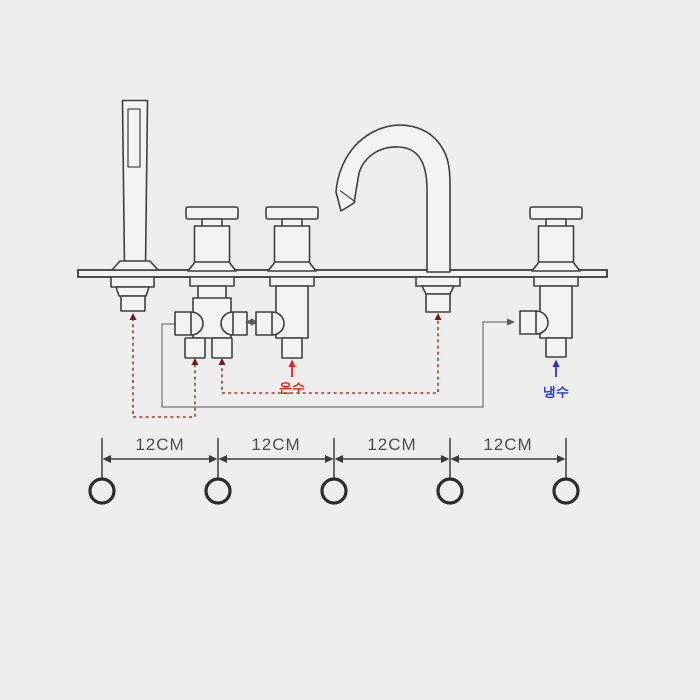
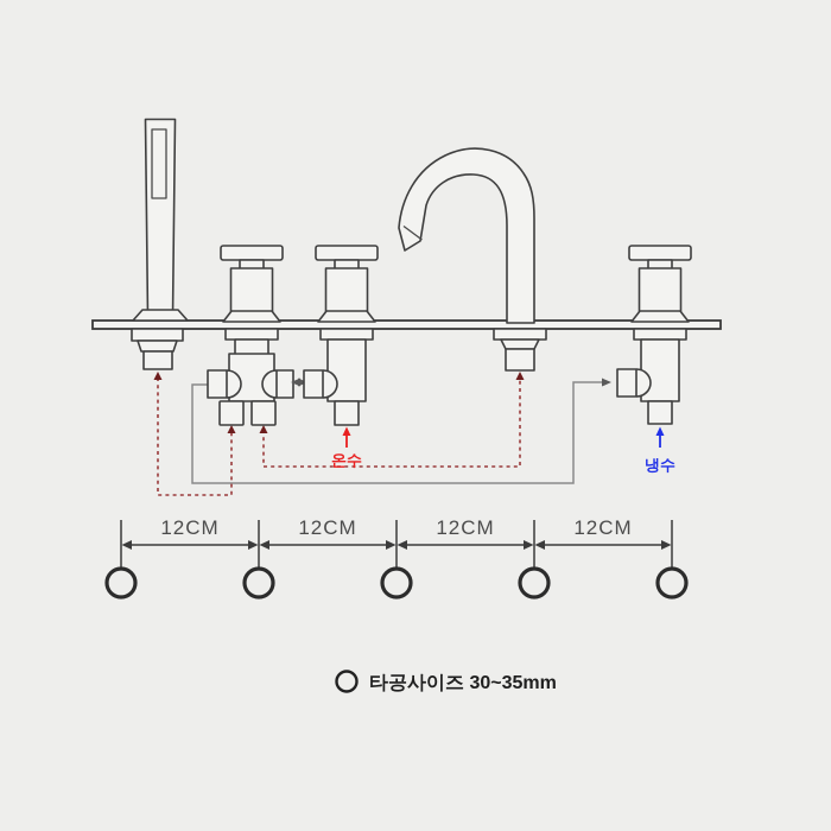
  온수
  냉수
  12CM
  12CM
  12CM
  12CM
+ 타공사이즈 30~35mm
